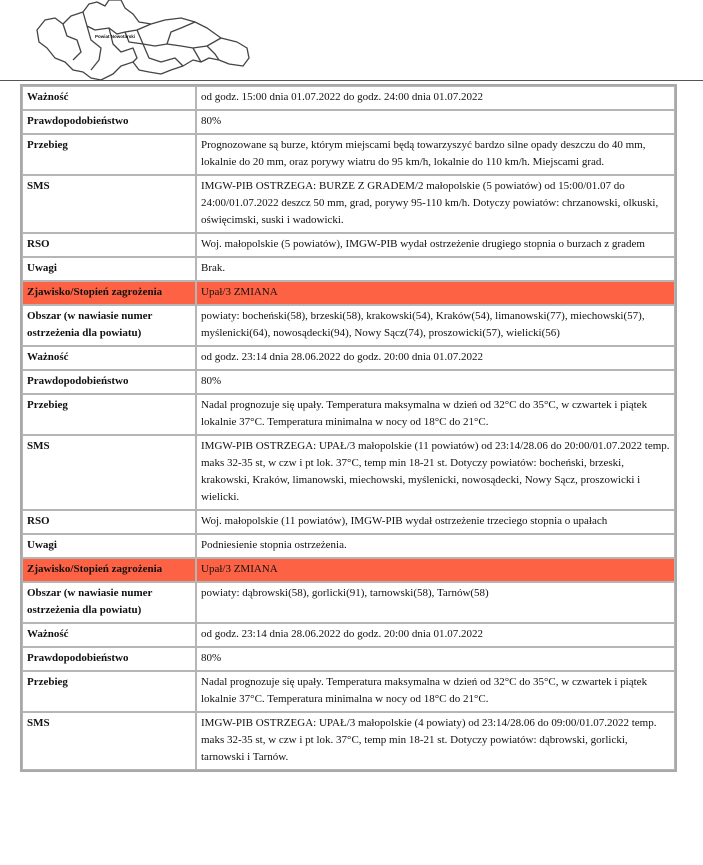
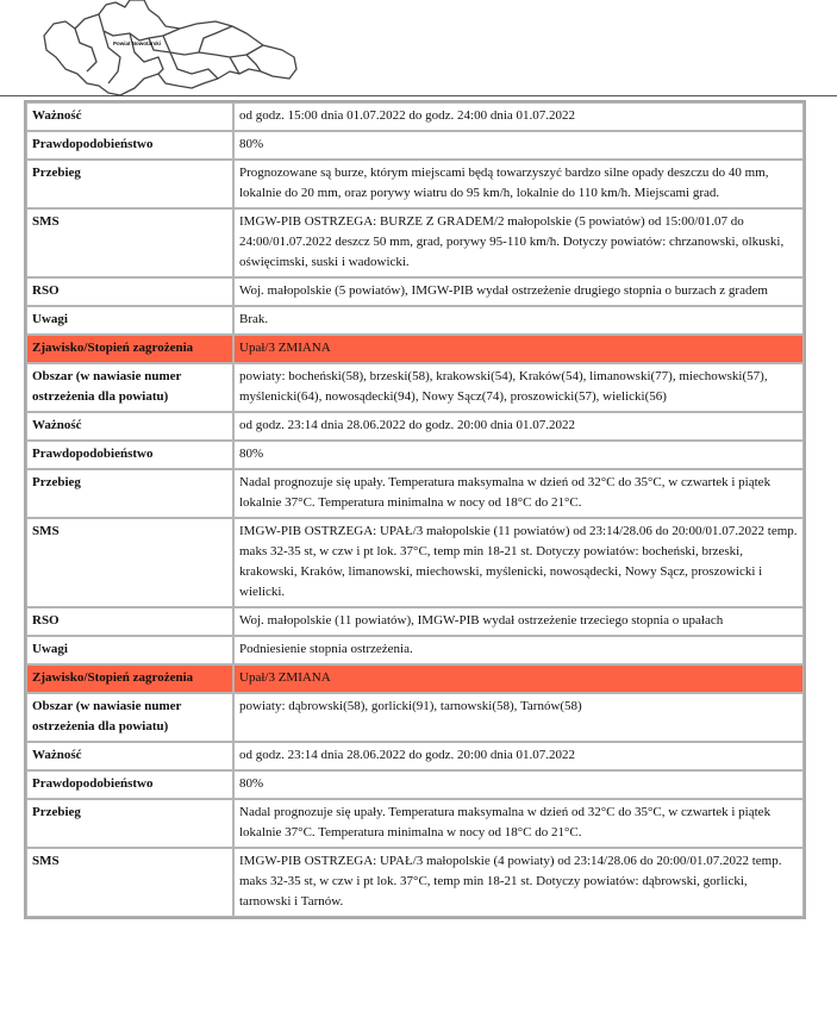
  Ważność	od godz. 15:00 dnia 01.07.2022 do godz. 24:00 dnia 01.07.2022
  Prawdopodobieństwo	80%
  Przebieg	Prognozowane są burze, którym miejscami będą towarzyszyć bardzo silne opady deszczu do 40 mm, lokalnie do 20 mm, oraz porywy wiatru do 95 km/h, lokalnie do 110 km/h. Miejscami grad.
  SMS	IMGW-PIB OSTRZEGA: BURZE Z GRADEM/2 małopolskie (5 powiatów) od 15:00/01.07 do 24:00/01.07.2022 deszcz 50 mm, grad, porywy 95-110 km/h. Dotyczy powiatów: chrzanowski, olkuski, oświęcimski, suski i wadowicki.
  RSO	Woj. małopolskie (5 powiatów), IMGW-PIB wydał ostrzeżenie drugiego stopnia o burzach z gradem
  Uwagi	Brak.
  Zjawisko/Stopień zagrożenia	Upał/3 ZMIANA
  Obszar (w nawiasie numer ostrzeżenia dla powiatu)	powiaty: bocheński(58), brzeski(58), krakowski(54), Kraków(54), limanowski(77), miechowski(57), myślenicki(64), nowosądecki(94), Nowy Sącz(74), proszowicki(57), wielicki(56)
  Ważność	od godz. 23:14 dnia 28.06.2022 do godz. 20:00 dnia 01.07.2022
  Prawdopodobieństwo	80%
  Przebieg	Nadal prognozuje się upały. Temperatura maksymalna w dzień od 32°C do 35°C, w czwartek i piątek lokalnie 37°C. Temperatura minimalna w nocy od 18°C do 21°C.
  SMS	IMGW-PIB OSTRZEGA: UPAŁ/3 małopolskie (11 powiatów) od 23:14/28.06 do 20:00/01.07.2022 temp. maks 32-35 st, w czw i pt lok. 37°C, temp min 18-21 st. Dotyczy powiatów: bocheński, brzeski, krakowski, Kraków, limanowski, miechowski, myślenicki, nowosądecki, Nowy Sącz, proszowicki i wielicki.
  RSO	Woj. małopolskie (11 powiatów), IMGW-PIB wydał ostrzeżenie trzeciego stopnia o upałach
  Uwagi	Podniesienie stopnia ostrzeżenia.
  Zjawisko/Stopień zagrożenia	Upał/3 ZMIANA
  Obszar (w nawiasie numer ostrzeżenia dla powiatu)	powiaty: dąbrowski(58), gorlicki(91), tarnowski(58), Tarnów(58)
  Ważność	od godz. 23:14 dnia 28.06.2022 do godz. 20:00 dnia 01.07.2022
  Prawdopodobieństwo	80%
  Przebieg	Nadal prognozuje się upały. Temperatura maksymalna w dzień od 32°C do 35°C, w czwartek i piątek lokalnie 37°C. Temperatura minimalna w nocy od 18°C do 21°C.
- SMS	IMGW-PIB OSTRZEGA: UPAŁ/3 małopolskie (4 powiaty) od 23:14/28.06 do 09:00/01.07.2022 temp. maks 32-35 st, w czw i pt lok. 37°C, temp min 18-21 st. Dotyczy powiatów: dąbrowski, gorlicki, tarnowski i Tarnów.
+ SMS	IMGW-PIB OSTRZEGA: UPAŁ/3 małopolskie (4 powiaty) od 23:14/28.06 do 20:00/01.07.2022 temp. maks 32-35 st, w czw i pt lok. 37°C, temp min 18-21 st. Dotyczy powiatów: dąbrowski, gorlicki, tarnowski i Tarnów.
